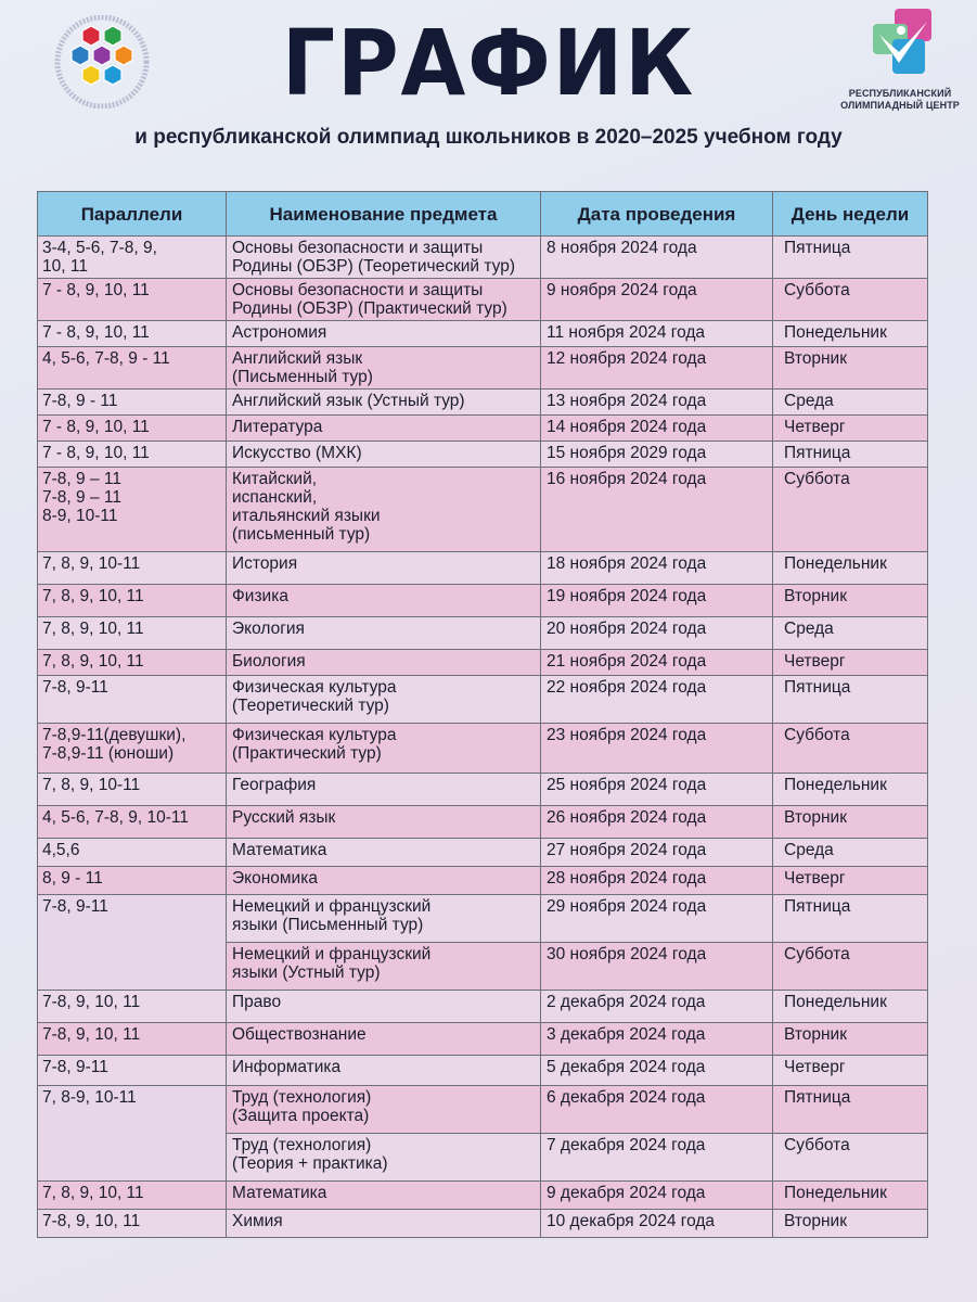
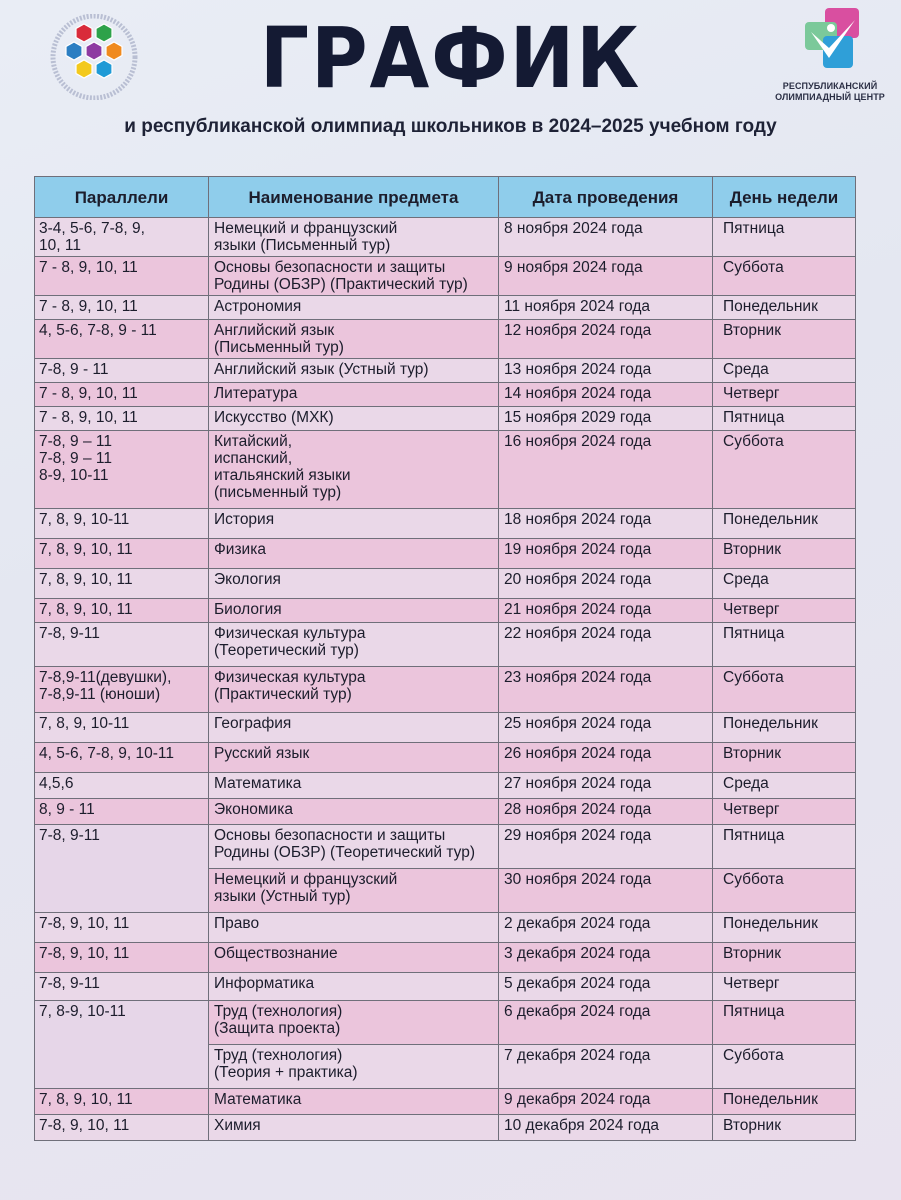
  ГРАФИК
  РЕСПУБЛИКАНСКИЙ
  ОЛИМПИАДНЫЙ ЦЕНТР
- и республиканской олимпиад школьников в 2020–2025 учебном году
+ и республиканской олимпиад школьников в 2024–2025 учебном году
  Параллели	Наименование предмета	Дата проведения	День недели
- 3-4, 5-6, 7-8, 9, 10, 11	Основы безопасности и защиты Родины (ОБЗР) (Теоретический тур)	8 ноября 2024 года	Пятница
+ 3-4, 5-6, 7-8, 9, 10, 11	Немецкий и французский языки (Письменный тур)	8 ноября 2024 года	Пятница
  7 - 8, 9, 10, 11	Основы безопасности и защиты Родины (ОБЗР) (Практический тур)	9 ноября 2024 года	Суббота
  7 - 8, 9, 10, 11	Астрономия	11 ноября 2024 года	Понедельник
  4, 5-6, 7-8, 9 - 11	Английский язык (Письменный тур)	12 ноября 2024 года	Вторник
  7-8, 9 - 11	Английский язык (Устный тур)	13 ноября 2024 года	Среда
  7 - 8, 9, 10, 11	Литература	14 ноября 2024 года	Четверг
  7 - 8, 9, 10, 11	Искусство (МХК)	15 ноября 2029 года	Пятница
  7-8, 9 – 11 7-8, 9 – 11 8-9, 10-11	Китайский, испанский, итальянский языки (письменный тур)	16 ноября 2024 года	Суббота
  7, 8, 9, 10-11	История	18 ноября 2024 года	Понедельник
  7, 8, 9, 10, 11	Физика	19 ноября 2024 года	Вторник
  7, 8, 9, 10, 11	Экология	20 ноября 2024 года	Среда
  7, 8, 9, 10, 11	Биология	21 ноября 2024 года	Четверг
  7-8, 9-11	Физическая культура (Теоретический тур)	22 ноября 2024 года	Пятница
  7-8,9-11(девушки), 7-8,9-11 (юноши)	Физическая культура (Практический тур)	23 ноября 2024 года	Суббота
  7, 8, 9, 10-11	География	25 ноября 2024 года	Понедельник
  4, 5-6, 7-8, 9, 10-11	Русский язык	26 ноября 2024 года	Вторник
  4,5,6	Математика	27 ноября 2024 года	Среда
  8, 9 - 11	Экономика	28 ноября 2024 года	Четверг
- 7-8, 9-11	Немецкий и французский языки (Письменный тур)	29 ноября 2024 года	Пятница
+ 7-8, 9-11	Основы безопасности и защиты Родины (ОБЗР) (Теоретический тур)	29 ноября 2024 года	Пятница
  Немецкий и французский языки (Устный тур)	30 ноября 2024 года	Суббота
  7-8, 9, 10, 11	Право	2 декабря 2024 года	Понедельник
  7-8, 9, 10, 11	Обществознание	3 декабря 2024 года	Вторник
  7-8, 9-11	Информатика	5 декабря 2024 года	Четверг
  7, 8-9, 10-11	Труд (технология) (Защита проекта)	6 декабря 2024 года	Пятница
  Труд (технология) (Теория + практика)	7 декабря 2024 года	Суббота
  7, 8, 9, 10, 11	Математика	9 декабря 2024 года	Понедельник
  7-8, 9, 10, 11	Химия	10 декабря 2024 года	Вторник
